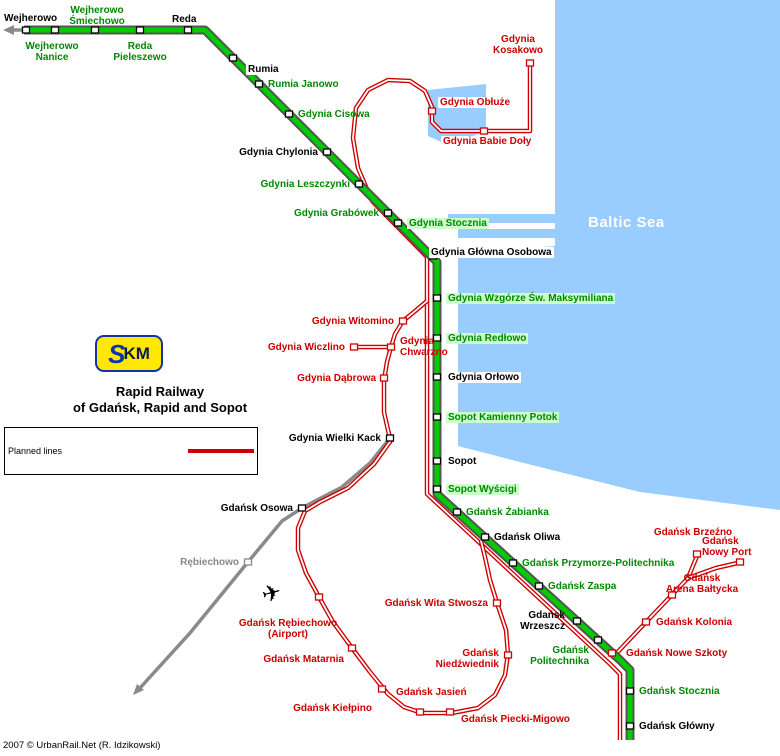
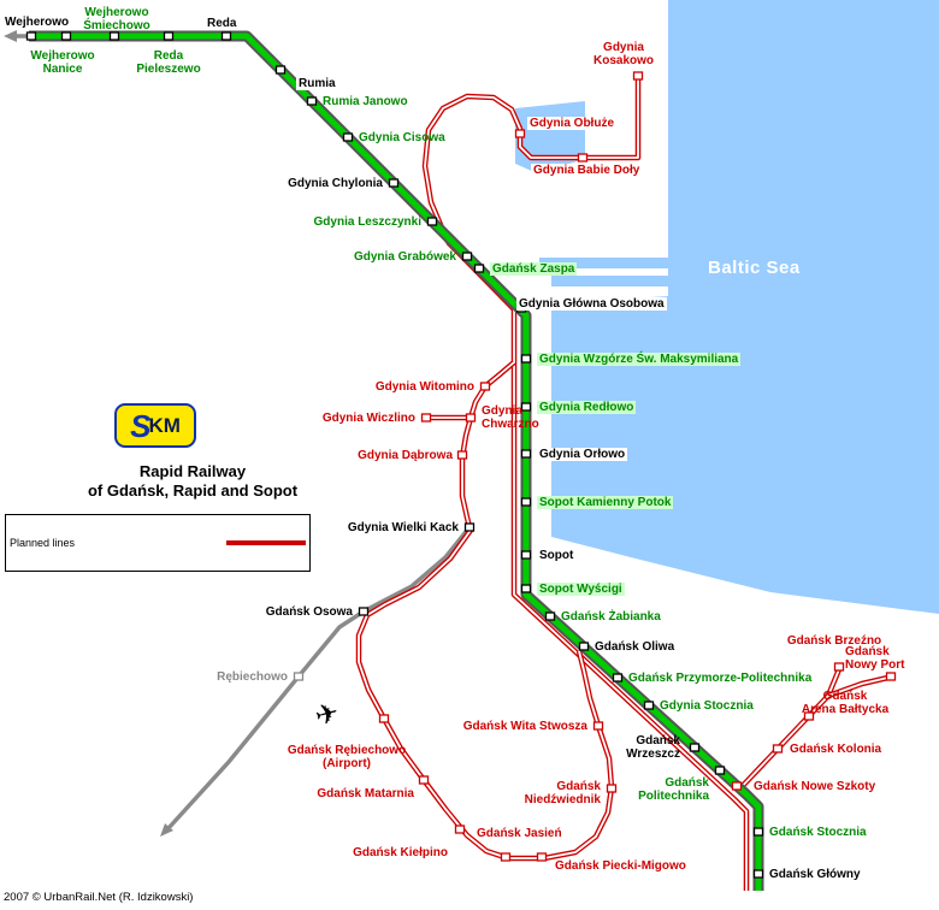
  Wejherowo
  Wejherowo
  Nanice
  Wejherowo
  Śmiechowo
  Reda
  Pieleszewo
  Reda
  Rumia
  Rumia Janowo
  Gdynia Cisowa
  Gdynia Chylonia
  Gdynia Leszczynki
  Gdynia Grabówek
- Gdynia Stocznia
+ Gdańsk Zaspa
  Gdynia Główna Osobowa
  Gdynia Wzgórze Św. Maksymiliana
  Gdynia Redłowo
  Gdynia Orłowo
  Sopot Kamienny Potok
  Sopot
  Sopot Wyścigi
  Gdańsk Żabianka
  Gdańsk Oliwa
  Gdańsk Przymorze-Politechnika
- Gdańsk Zaspa
+ Gdynia Stocznia
  Gdańsk
  Wrzeszcz
  Gdańsk
  Politechnika
  Gdańsk Nowe Szkoty
  Gdańsk Stocznia
  Gdańsk Główny
  Gdynia Obłuże
  Gdynia Babie Doły
  Gdynia
  Kosakowo
  Gdynia Witomino
  Gdynia
  Chwarzno
  Gdynia Wiczlino
  Gdynia Dąbrowa
  Gdynia Wielki Kack
  Gdańsk Osowa
  Rębiechowo
  Gdańsk Rębiechowo
  (Airport)
  Gdańsk Matarnia
  Gdańsk Kiełpino
  Gdańsk Jasień
  Gdańsk Piecki-Migowo
  Gdańsk
  Niedźwiednik
  Gdańsk Wita Stwosza
  Gdańsk Kolonia
  Gdańsk
  Arena Bałtycka
  Gdańsk Brzeźno
  Gdańsk
  Nowy Port
  Baltic Sea
  S
  KM
  Rapid Railway
  of Gdańsk, Rapid and Sopot
  Planned lines
  2007 © UrbanRail.Net (R. Idzikowski)
